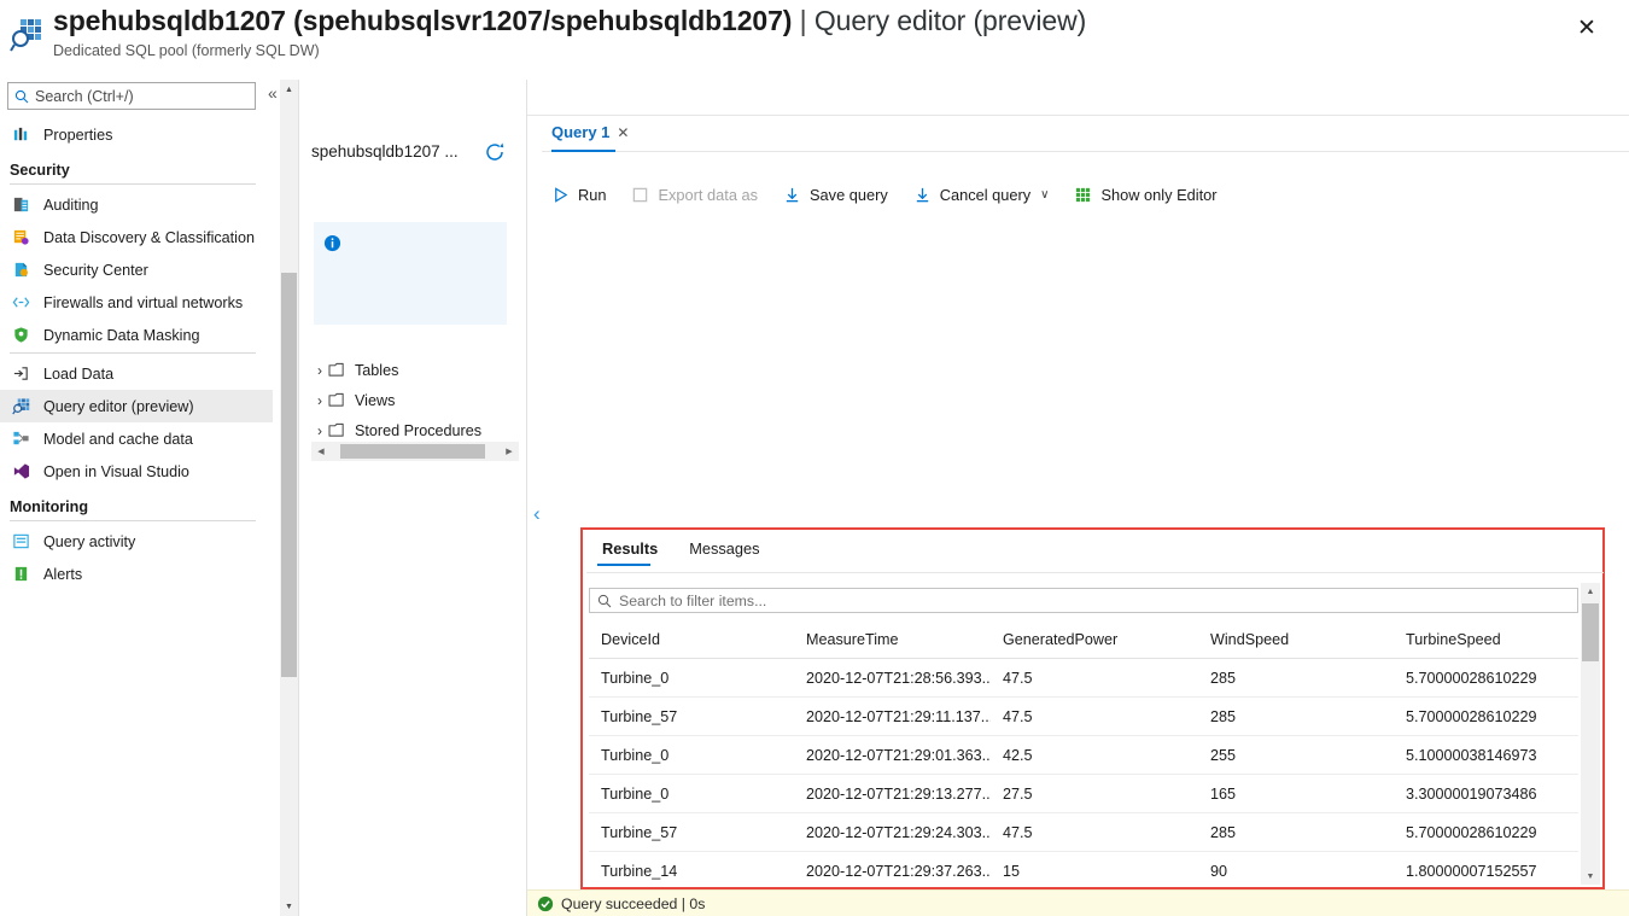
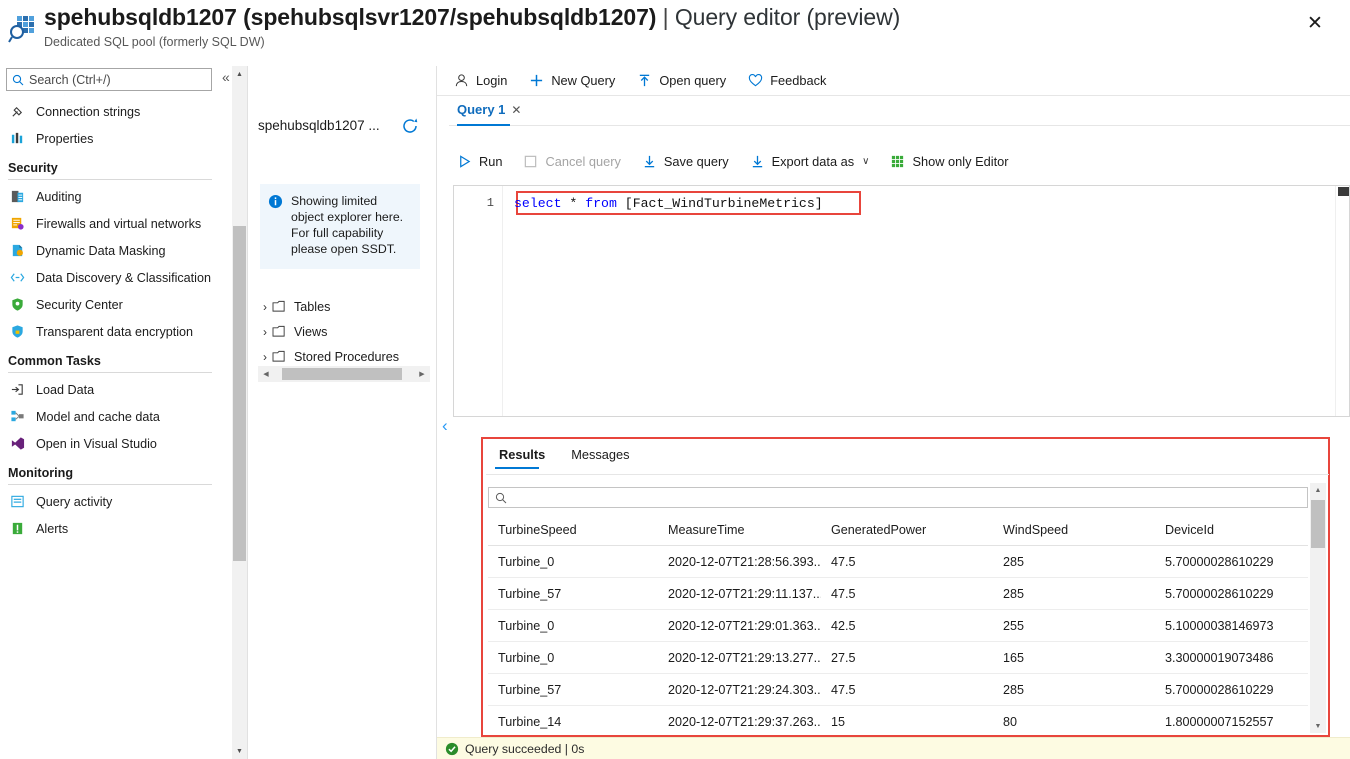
  spehubsqldb1207 (spehubsqlsvr1207/spehubsqldb1207) | Query editor (preview)
  Dedicated SQL pool (formerly SQL DW)
  ✕
  Search (Ctrl+/)
  «
+ Connection strings
  Properties
  Security
  Auditing
- Data Discovery & Classification
+ Firewalls and virtual networks
- Security Center
+ Dynamic Data Masking
- Firewalls and virtual networks
+ Data Discovery & Classification
- Dynamic Data Masking
+ Security Center
+ Transparent data encryption
+ Common Tasks
  Load Data
- Query editor (preview)
  Model and cache data
  Open in Visual Studio
  Monitoring
  Query activity
  Alerts
  spehubsqldb1207 ...
+ Showing limited object explorer here. For full capability please open SSDT.
  ›
  Tables
  ›
  Views
  ›
  Stored Procedures
+ Login
+ New Query
+ Open query
+ Feedback
  Query 1
  ✕
  Run
- Export data as
+ Cancel query
  Save query
- Cancel query
+ Export data as
  ∨
  Show only Editor
+ 1
+ select * from [Fact_WindTurbineMetrics]
  ‹
  Results
  Messages
- Search to filter items...
- DeviceId
+ TurbineSpeed
  MeasureTime
  GeneratedPower
  WindSpeed
- TurbineSpeed
+ DeviceId
  Turbine_0
  2020-12-07T21:28:56.393..
  47.5
  285
  5.70000028610229
  Turbine_57
  2020-12-07T21:29:11.137..
  47.5
  285
  5.70000028610229
  Turbine_0
  2020-12-07T21:29:01.363..
  42.5
  255
  5.10000038146973
  Turbine_0
  2020-12-07T21:29:13.277..
  27.5
  165
  3.30000019073486
  Turbine_57
  2020-12-07T21:29:24.303..
  47.5
  285
  5.70000028610229
  Turbine_14
  2020-12-07T21:29:37.263..
  15
- 90
+ 80
  1.80000007152557
  Query succeeded | 0s
